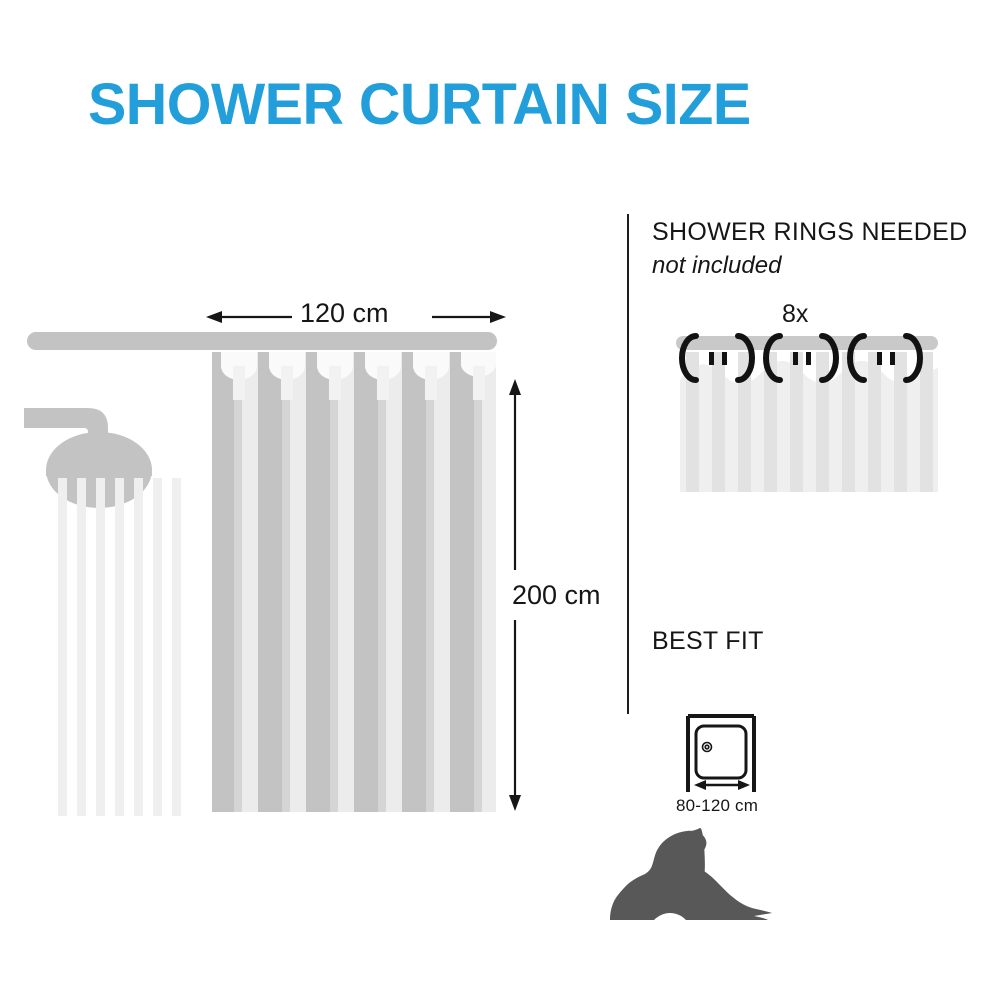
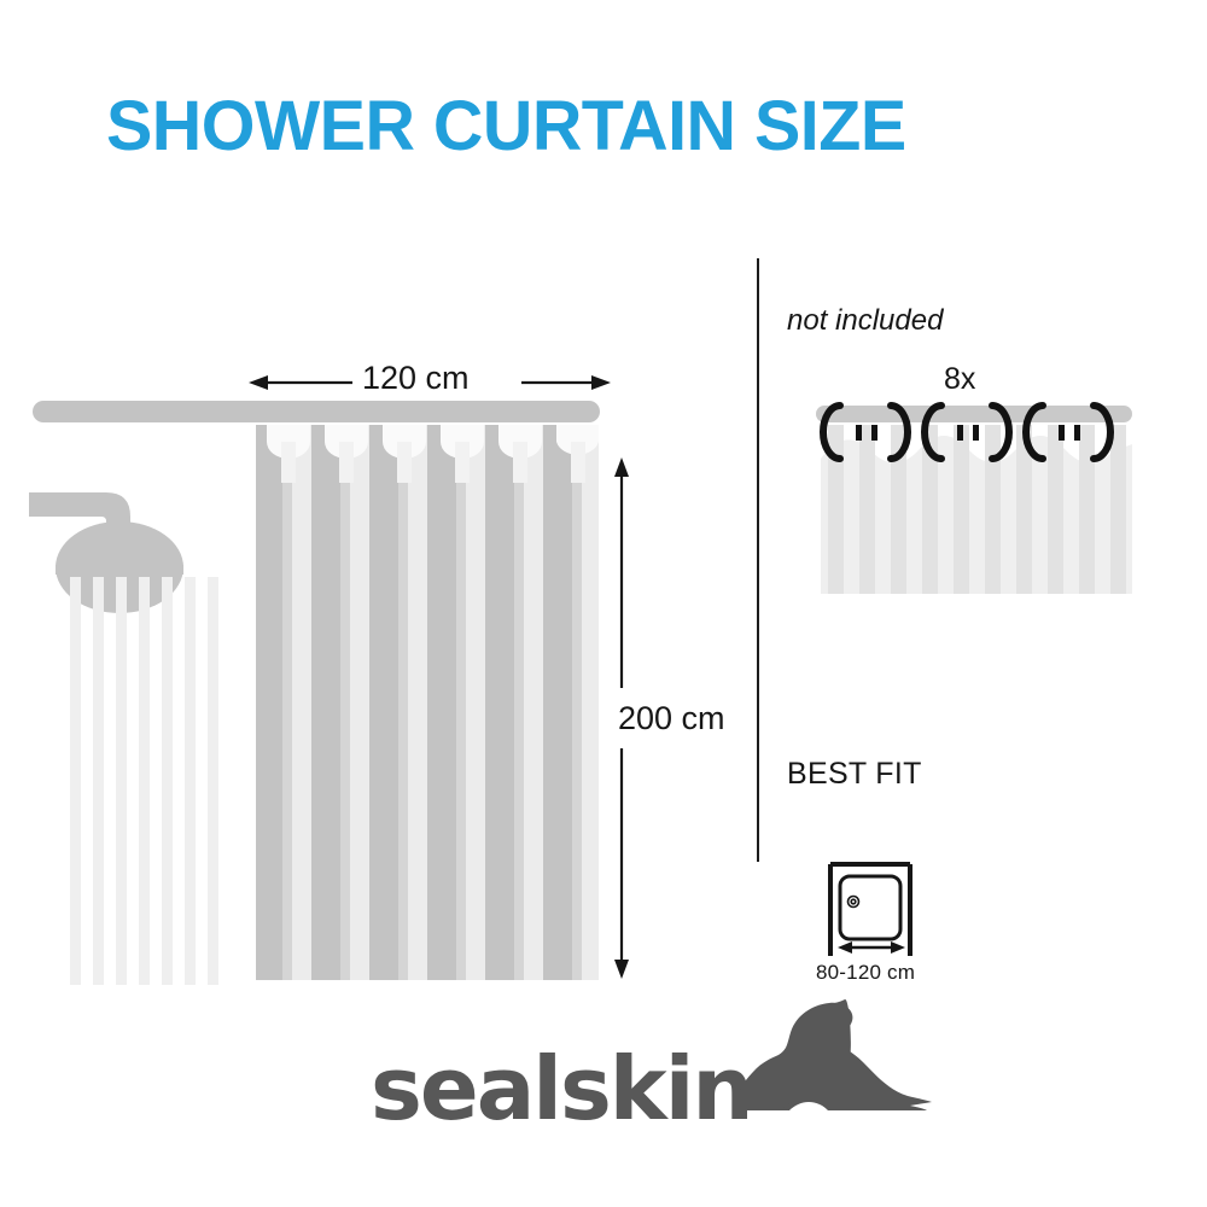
  SHOWER CURTAIN SIZE
  120 cm
  200 cm
- SHOWER RINGS NEEDED
  not included
  8x
  BEST FIT
  80-120 cm
+ sealskin
